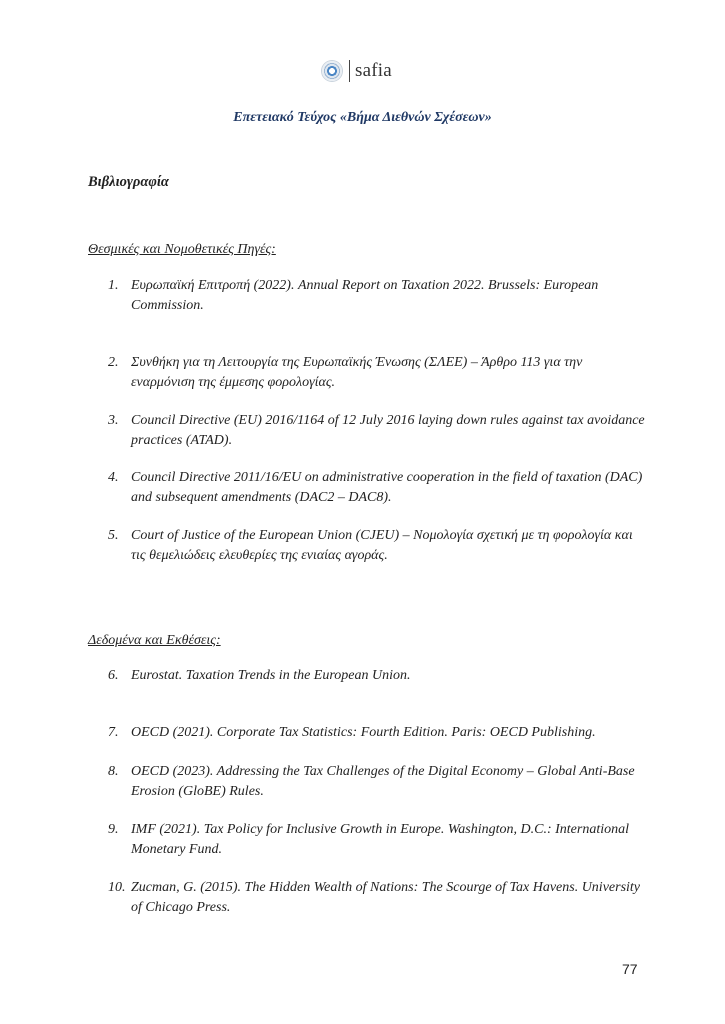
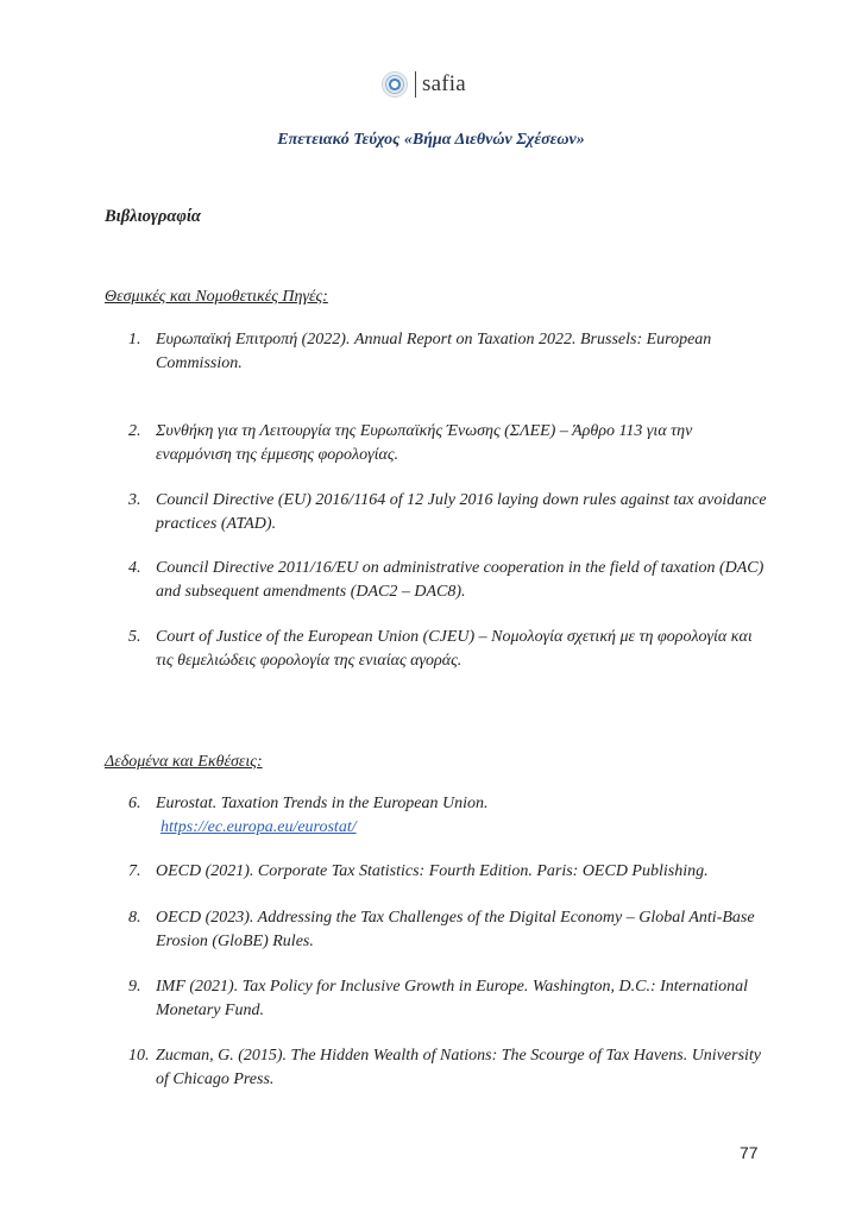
  safia
  Επετειακό Τεύχος «Βήμα Διεθνών Σχέσεων»
  Βιβλιογραφία
  Θεσμικές και Νομοθετικές Πηγές:
  1.
  Ευρωπαϊκή Επιτροπή (2022). Annual Report on Taxation 2022. Brussels: European Commission.
  2.
  Συνθήκη για τη Λειτουργία της Ευρωπαϊκής Ένωσης (ΣΛΕΕ) – Άρθρο 113 για την εναρμόνιση της έμμεσης φορολογίας.
  3.
  Council Directive (EU) 2016/1164 of 12 July 2016 laying down rules against tax avoidance practices (ATAD).
  4.
  Council Directive 2011/16/EU on administrative cooperation in the field of taxation (DAC) and subsequent amendments (DAC2 – DAC8).
  5.
- Court of Justice of the European Union (CJEU) – Νομολογία σχετική με τη φορολογία και τις θεμελιώδεις ελευθερίες της ενιαίας αγοράς.
+ Court of Justice of the European Union (CJEU) – Νομολογία σχετική με τη φορολογία και τις θεμελιώδεις φορολογία της ενιαίας αγοράς.
  Δεδομένα και Εκθέσεις:
  6.
  Eurostat. Taxation Trends in the European Union.
+ https://ec.europa.eu/eurostat/
  7.
  OECD (2021). Corporate Tax Statistics: Fourth Edition. Paris: OECD Publishing.
  8.
  OECD (2023). Addressing the Tax Challenges of the Digital Economy – Global Anti-Base Erosion (GloBE) Rules.
  9.
  IMF (2021). Tax Policy for Inclusive Growth in Europe. Washington, D.C.: International Monetary Fund.
  10.
  Zucman, G. (2015). The Hidden Wealth of Nations: The Scourge of Tax Havens. University of Chicago Press.
  77
